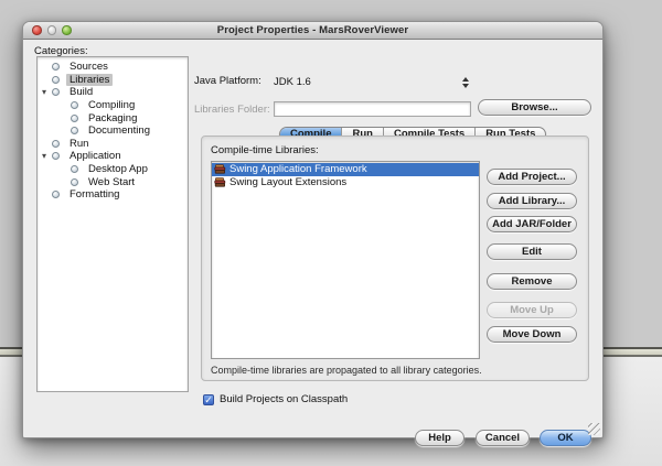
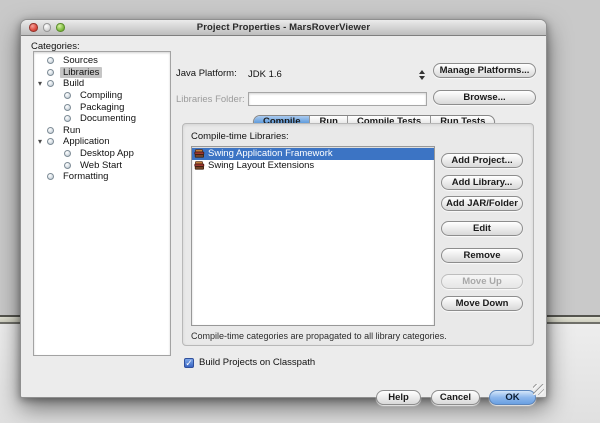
  Project Properties - MarsRoverViewer
  Categories:
  Sources
  Libraries
  ▾
  Build
  Compiling
  Packaging
  Documenting
  Run
  ▾
  Application
  Desktop App
  Web Start
  Formatting
  Java Platform:
  JDK 1.6
+ Manage Platforms...
  Libraries Folder:
  Browse...
  Compile
  Run
  Compile Tests
  Run Tests
  Compile-time Libraries:
  Swing Application Framework
  Swing Layout Extensions
  Add Project...
  Add Library...
  Add JAR/Folder
  Edit
  Remove
  Move Up
  Move Down
- Compile-time libraries are propagated to all library categories.
+ Compile-time categories are propagated to all library categories.
  ✓
  Build Projects on Classpath
  Help
  Cancel
  OK
